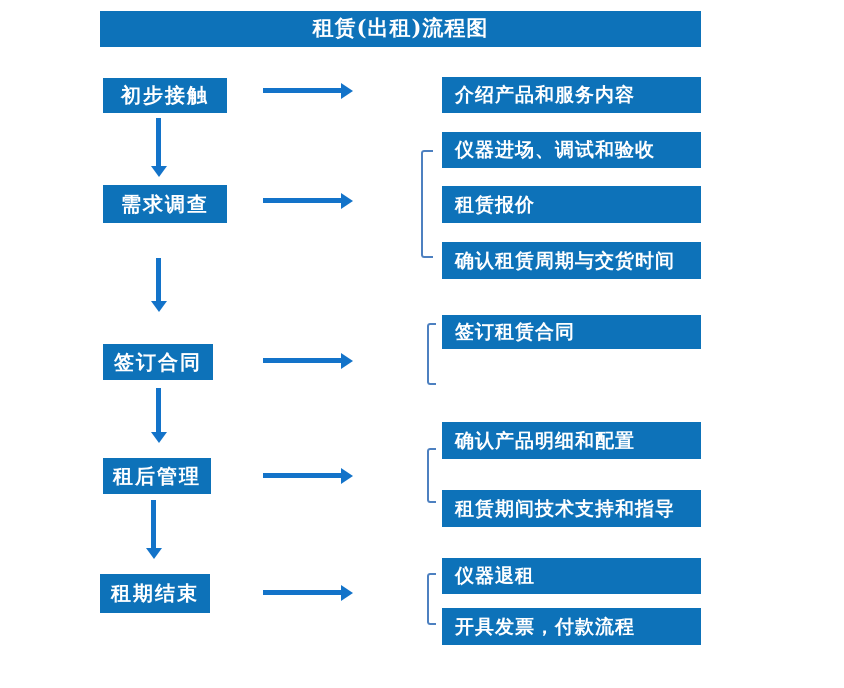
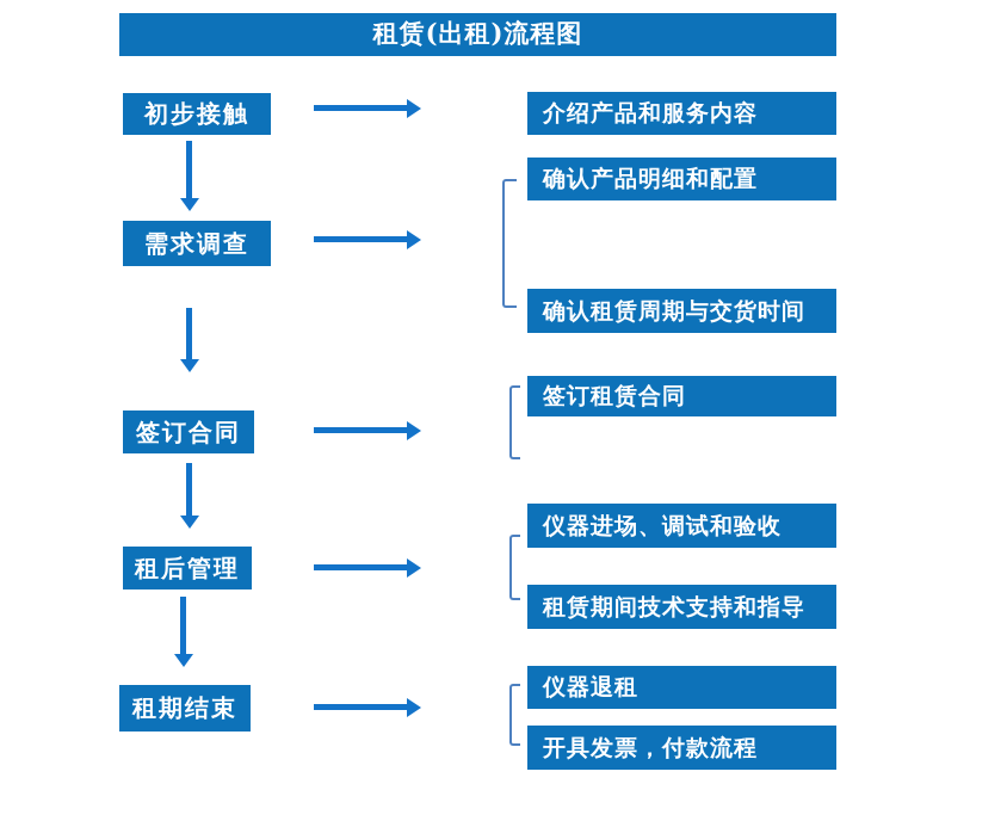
  租赁(出租)流程图
  初步接触
  需求调查
  签订合同
  租后管理
  租期结束
  介绍产品和服务内容
- 仪器进场、调试和验收
+ 确认产品明细和配置
- 租赁报价
  确认租赁周期与交货时间
  签订租赁合同
- 确认产品明细和配置
+ 仪器进场、调试和验收
  租赁期间技术支持和指导
  仪器退租
  开具发票，付款流程
